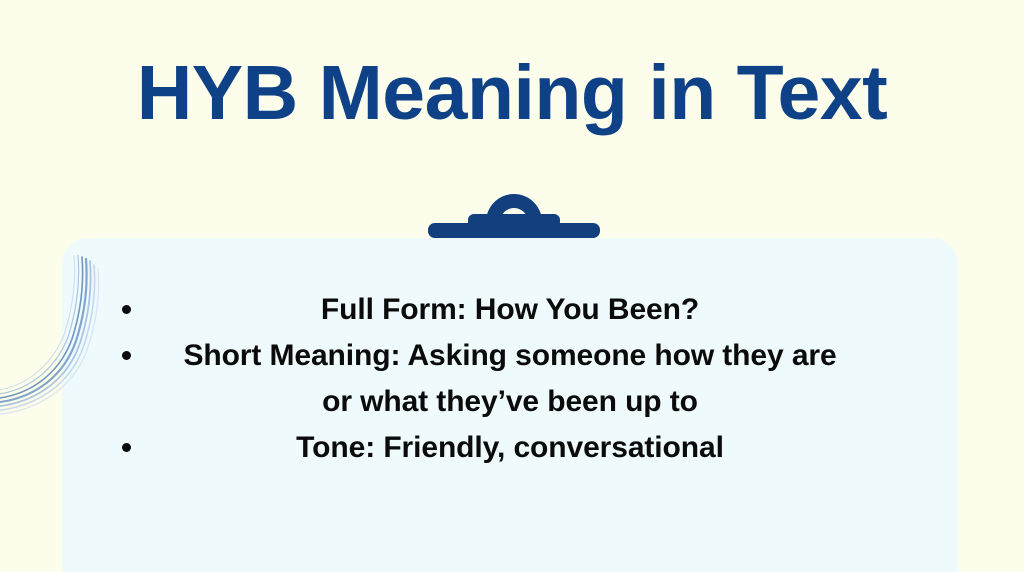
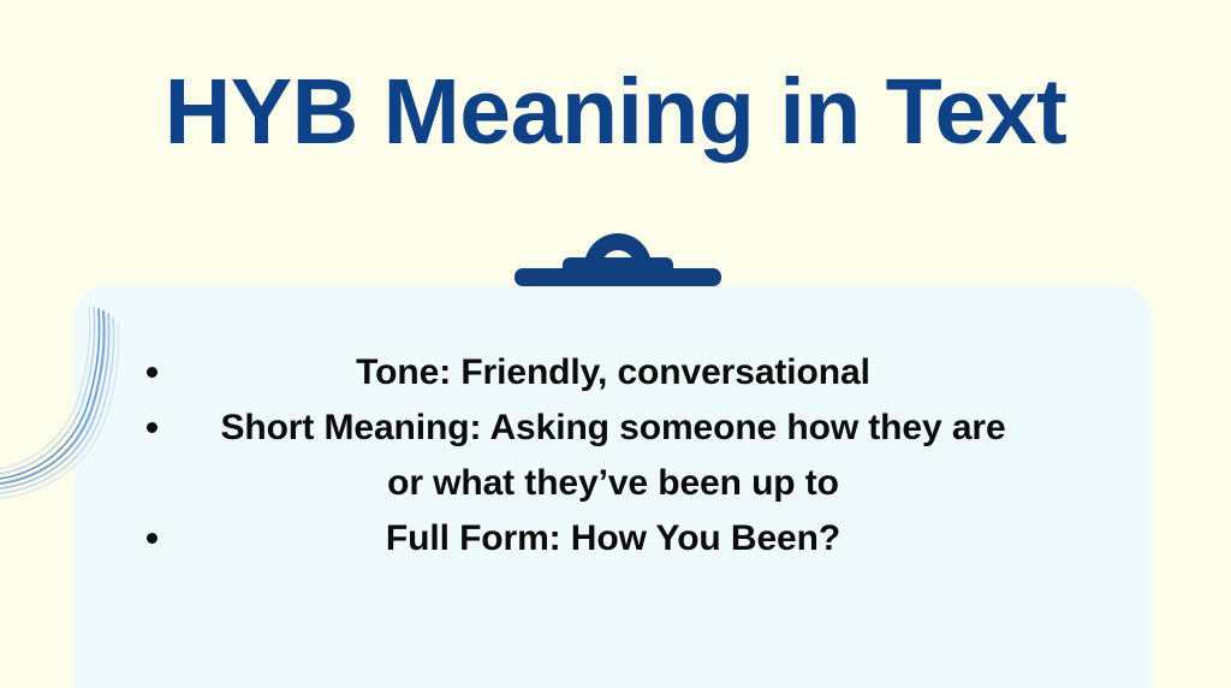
  HYB Meaning in Text
- Full Form: How You Been?
+ Tone: Friendly, conversational
  Short Meaning: Asking someone how they are
  or what they’ve been up to
- Tone: Friendly, conversational
+ Full Form: How You Been?
